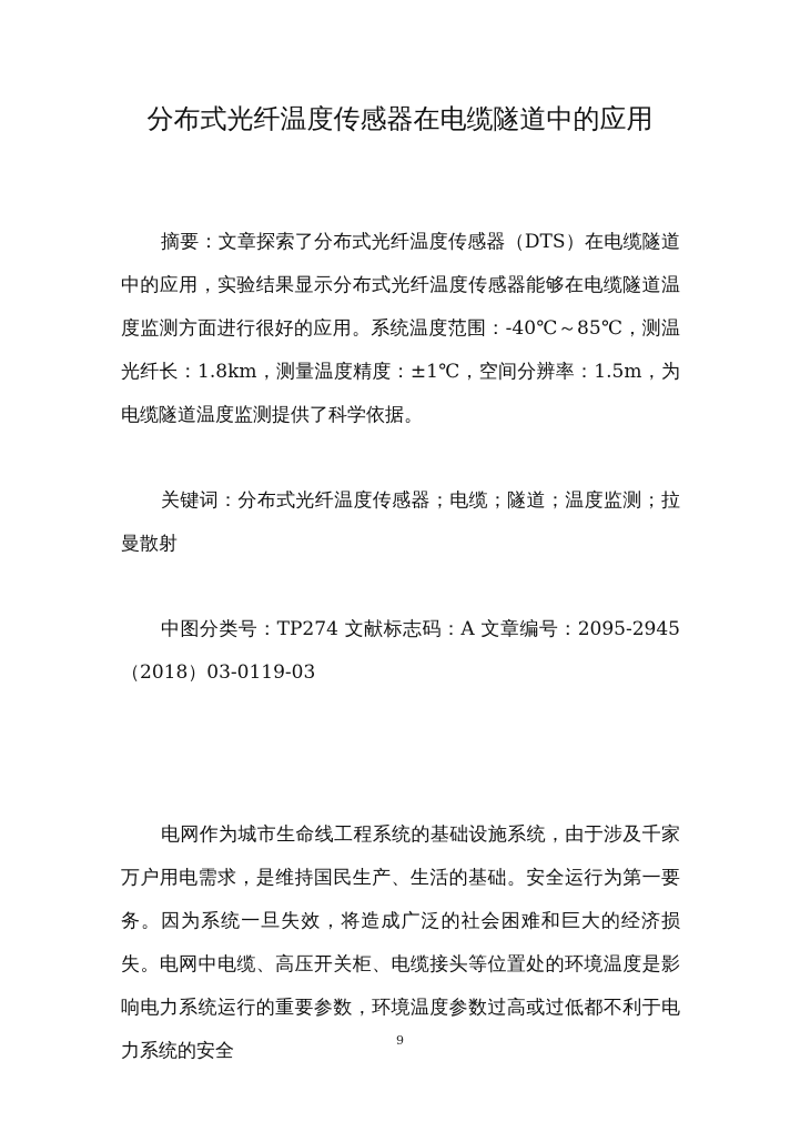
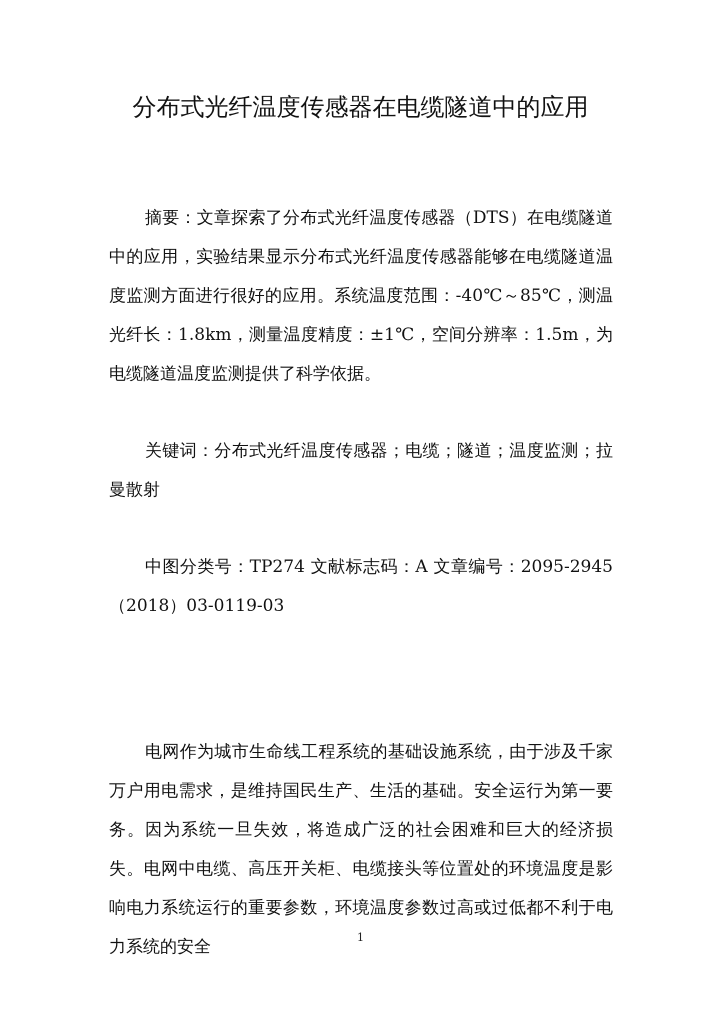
  分布式光纤温度传感器在电缆隧道中的应用
  摘要：文章探索了分布式光纤温度传感器（DTS）在电缆隧道中的应用，实验结果显示分布式光纤温度传感器能够在电缆隧道温度监测方面进行很好的应用。系统温度范围：-40℃～85℃，测温光纤长：1.8km，测量温度精度：±1℃，空间分辨率：1.5m，为电缆隧道温度监测提供了科学依据。
  关键词：分布式光纤温度传感器；电缆；隧道；温度监测；拉曼散射
  中图分类号：TP274 文献标志码：A 文章编号：2095-2945（2018）03-0119-03
  电网作为城市生命线工程系统的基础设施系统，由于涉及千家万户用电需求，是维持国民生产、生活的基础。安全运行为第一要务。因为系统一旦失效，将造成广泛的社会困难和巨大的经济损失。电网中电缆、高压开关柜、电缆接头等位置处的环境温度是影响电力系统运行的重要参数，环境温度参数过高或过低都不利于电力系统的安全
- 9
+ 1
